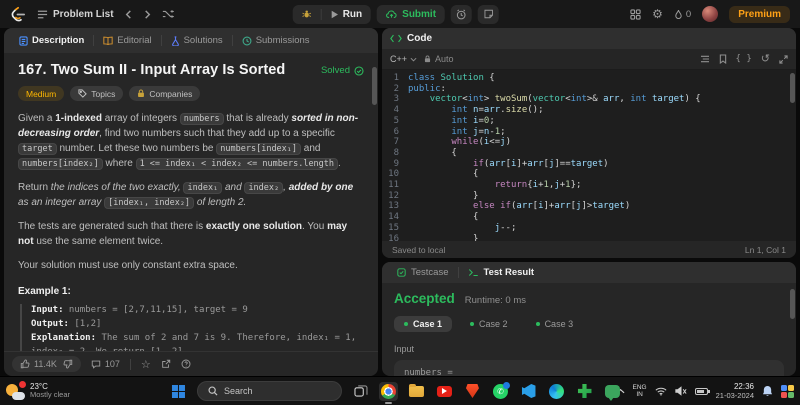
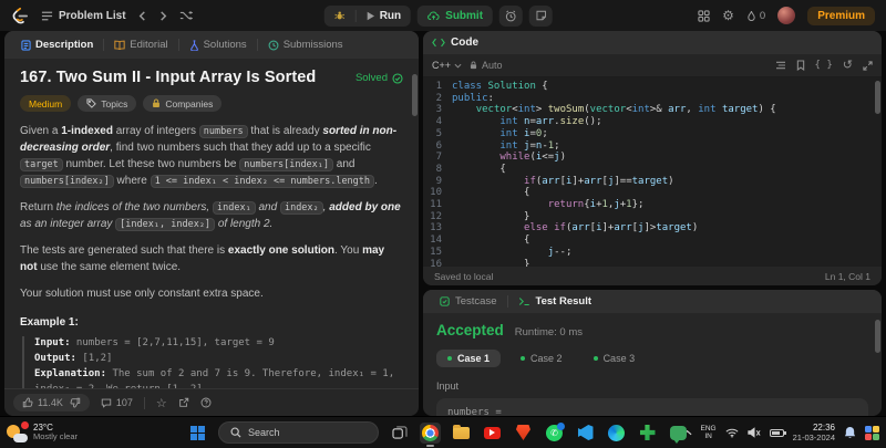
  Problem List
  Run
  Submit
  ⚙
  0
  Premium
  Description
  Editorial
  Solutions
  Submissions
  167. Two Sum II - Input Array Is Sorted
  Solved
  Medium
  Topics
  Companies
  Given a 1-indexed array of integers numbers that is already sorted in non-decreasing order, find two numbers such that they add up to a specific target number. Let these two numbers be numbers[index₁] and numbers[index₂] where 1 <= index₁ < index₂ <= numbers.length .
- Return the indices of the two exactly, index₁ and index₂ , added by one as an integer array [index₁, index₂] of length 2.
+ Return the indices of the two numbers, index₁ and index₂ , added by one as an integer array [index₁, index₂] of length 2.
  The tests are generated such that there is exactly one solution. You may not use the same element twice.
  Your solution must use only constant extra space.
  Example 1:
  Input: numbers = [2,7,11,15], target = 9
  Output: [1,2]
  11.4K
  107
  ☆
  Code
  C++
  Auto
  { }
  ↺
  1
  class Solution {
  2
  public:
  3
  vector<int> twoSum(vector<int>& arr, int target) {
  4
  int n=arr.size();
  5
  int i=0;
  6
  int j=n-1;
  7
  while(i<=j)
  8
  {
  9
  if(arr[i]+arr[j]==target)
  10
  {
  11
  return{i+1,j+1};
  12
  }
  13
  else if(arr[i]+arr[j]>target)
  14
  {
  15
  j--;
  16
  }
  Saved to local
  Ln 1, Col 1
  Testcase
  Test Result
  Accepted
  Runtime: 0 ms
  Case 1
  Case 2
  Case 3
  Input
  numbers =
  23°C
  Mostly clear
  Search
  ✆
  22:36
  21-03-2024
